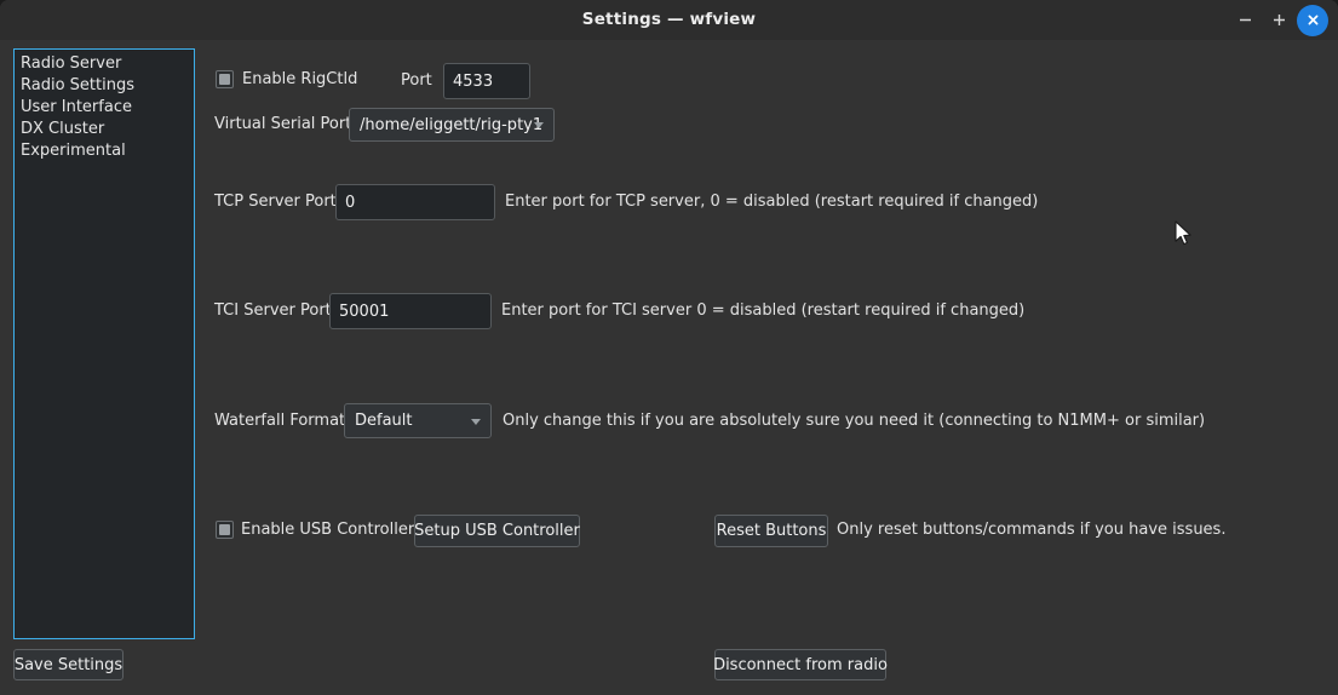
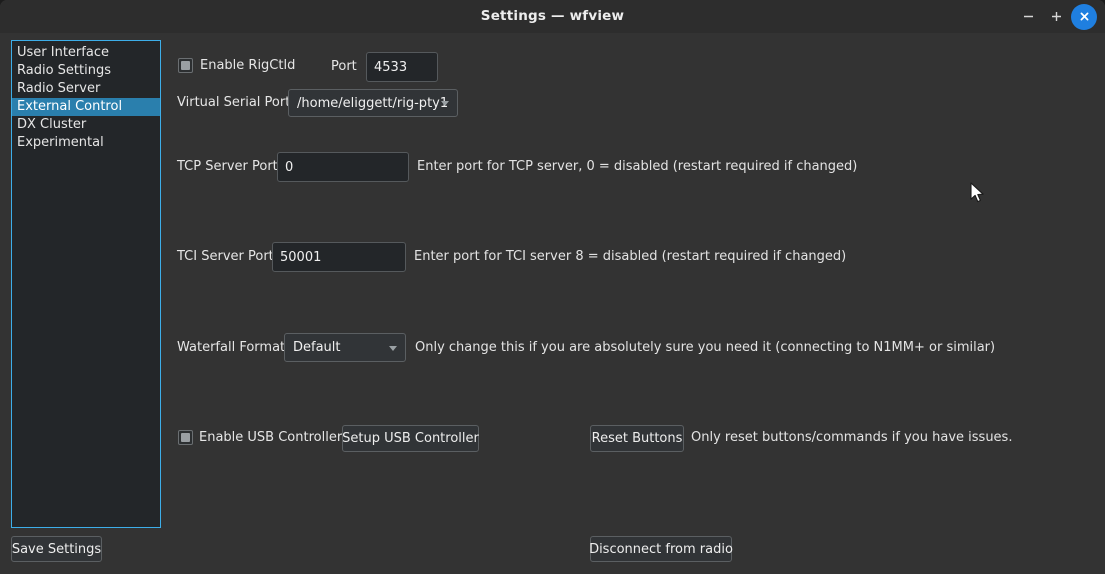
  Settings — wfview
- Radio Server
+ User Interface
  Radio Settings
- User Interface
+ Radio Server
+ External Control
  DX Cluster
  Experimental
  Enable RigCtld
  Port
  4533
  Virtual Serial Por
  /home/eliggett/rig-pty1
  TCP Server Port
  0
  Enter port for TCP server, 0 = disabled (restart required if changed)
  TCI Server Por
  50001
- Enter port for TCI server 0 = disabled (restart required if changed)
+ Enter port for TCI server 8 = disabled (restart required if changed)
  Waterfall Format
  Default
  Only change this if you are absolutely sure you need it (connecting to N1MM+ or similar)
  Enable USB Controller
  Setup USB Controller
  Reset Buttons
  Only reset buttons/commands if you have issues.
  Save Settings
  Disconnect from radio
